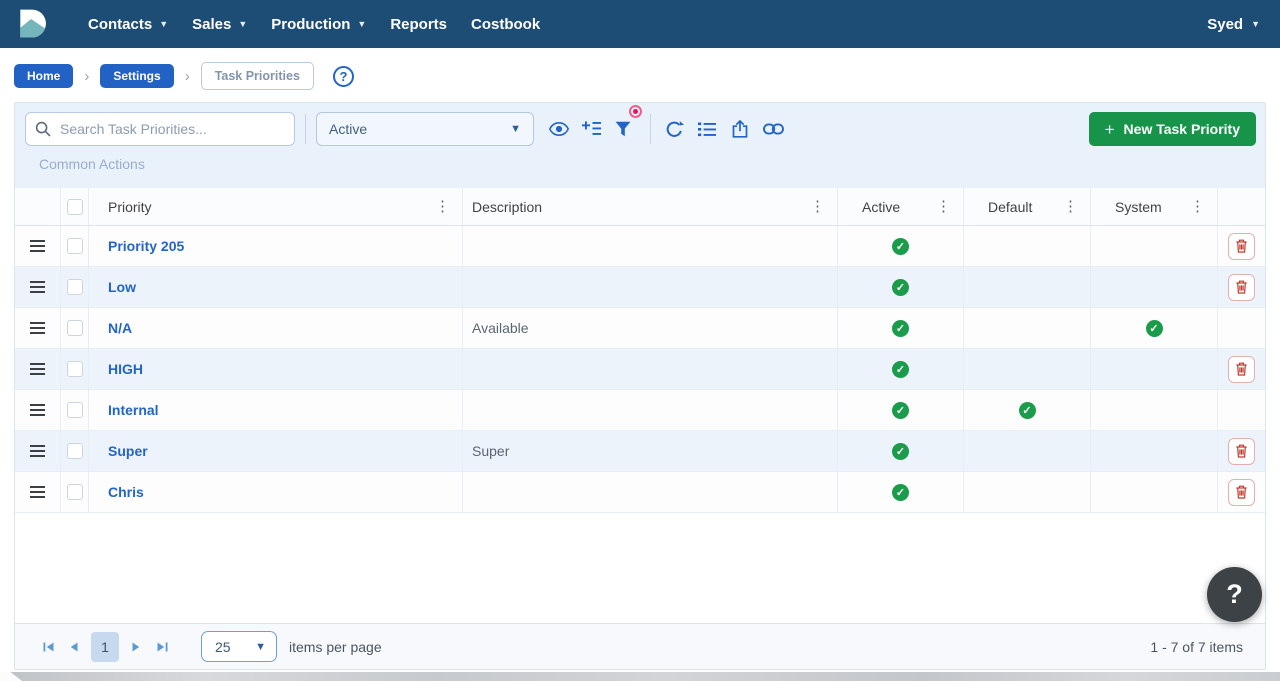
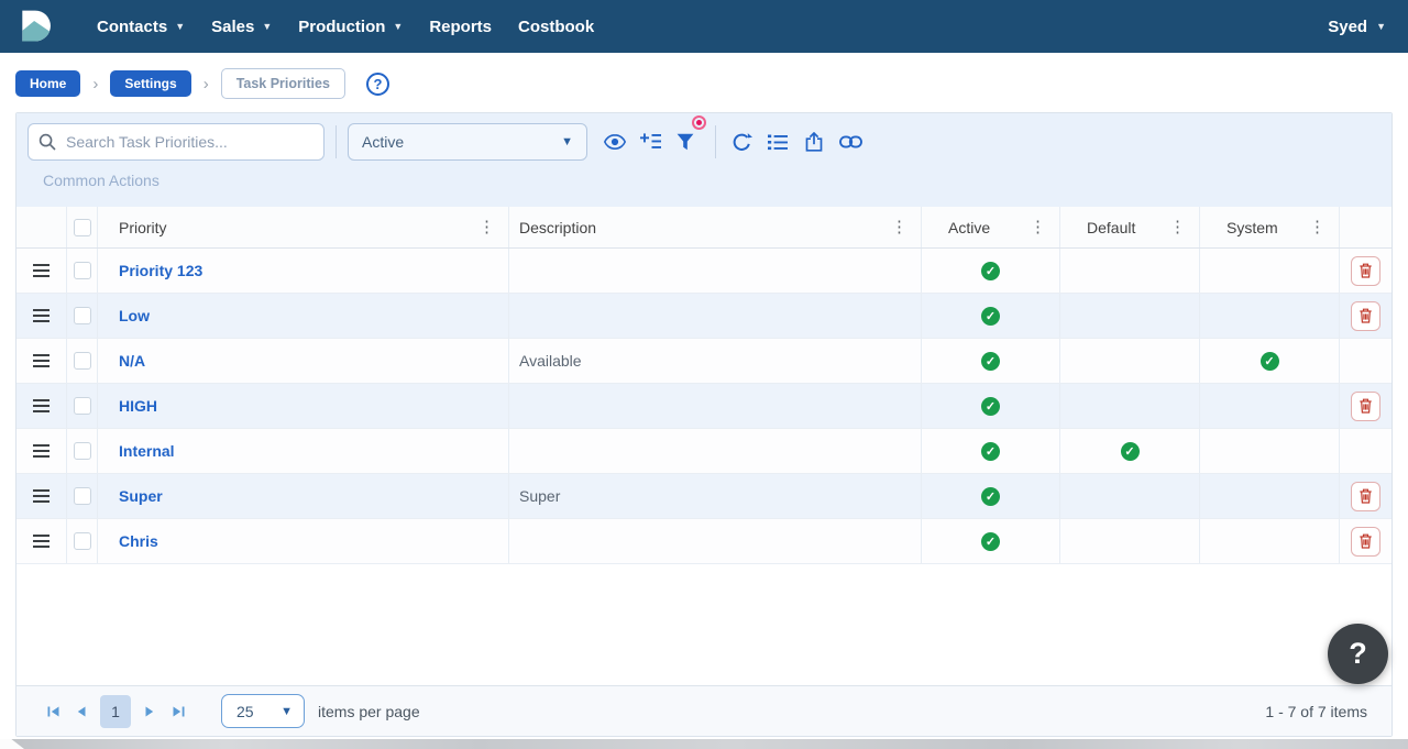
  Contacts
  ▼
  Sales
  ▼
  Production
  ▼
  Reports
  Costbook
  Syed
  ▼
  Home
  ›
  Settings
  ›
  Task Priorities
  ?
  Search Task Priorities...
  Active
  ▼
- +
- New Task Priority
  Common Actions
  Priority
  ⋮
  Description
  ⋮
  Active
  ⋮
  Default
  ⋮
  System
  ⋮
- Priority 205
+ Priority 123
  Low
  N/A
  Available
  HIGH
  Internal
  Super
  Super
  Chris
  1
  25
  ▼
  items per page
  1 - 7 of 7 items
  ?
